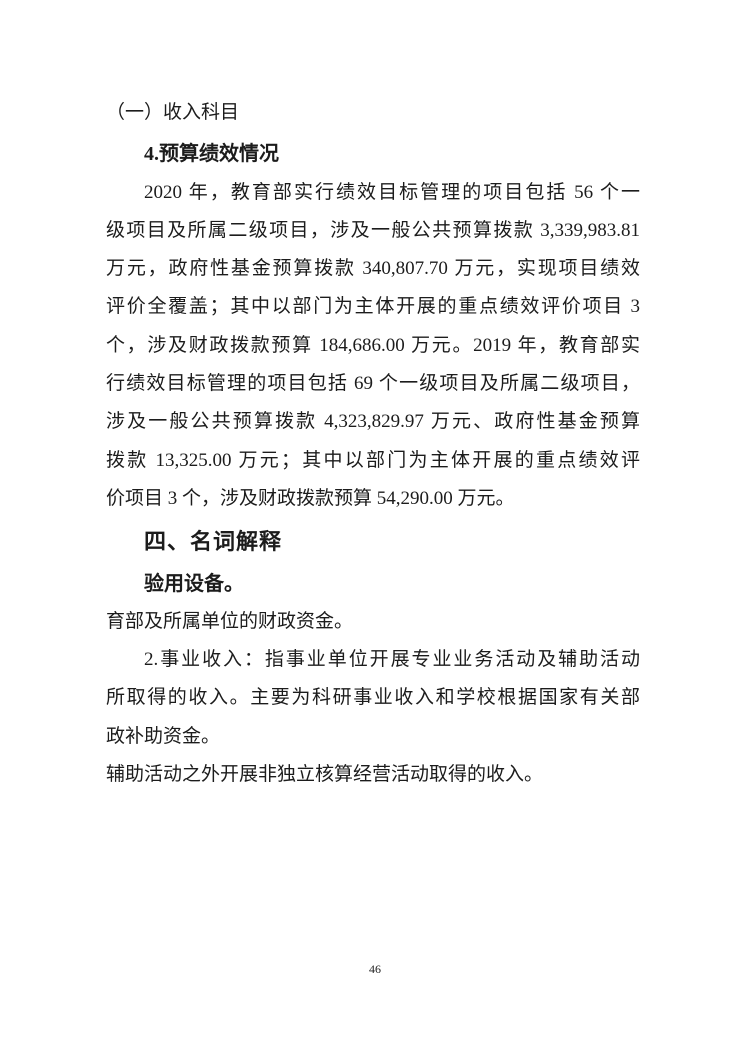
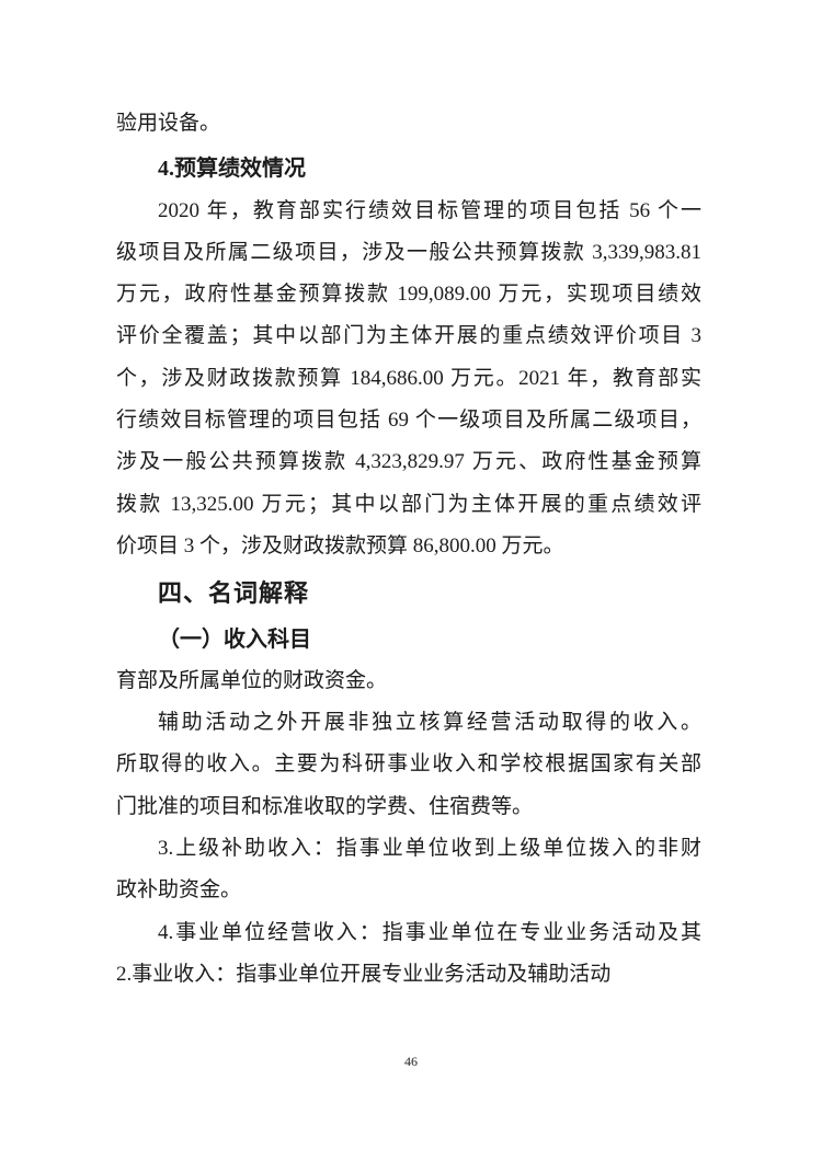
- （一）收入科目
+ 验用设备。
  4.预算绩效情况
  2020 年，教育部实行绩效目标管理的项目包括 56 个一
  级项目及所属二级项目，涉及一般公共预算拨款 3,339,983.81
- 万元，政府性基金预算拨款 340,807.70 万元，实现项目绩效
+ 万元，政府性基金预算拨款 199,089.00 万元，实现项目绩效
  评价全覆盖；其中以部门为主体开展的重点绩效评价项目 3
- 个，涉及财政拨款预算 184,686.00 万元。2019 年，教育部实
+ 个，涉及财政拨款预算 184,686.00 万元。2021 年，教育部实
  行绩效目标管理的项目包括 69 个一级项目及所属二级项目，
  涉及一般公共预算拨款 4,323,829.97 万元、政府性基金预算
  拨款 13,325.00 万元；其中以部门为主体开展的重点绩效评
- 价项目 3 个，涉及财政拨款预算 54,290.00 万元。
+ 价项目 3 个，涉及财政拨款预算 86,800.00 万元。
  四、名词解释
- 验用设备。
+ （一）收入科目
  育部及所属单位的财政资金。
- 2.事业收入：指事业单位开展专业业务活动及辅助活动
+ 辅助活动之外开展非独立核算经营活动取得的收入。
  所取得的收入。主要为科研事业收入和学校根据国家有关部
+ 门批准的项目和标准收取的学费、住宿费等。
+ 3.上级补助收入：指事业单位收到上级单位拨入的非财
  政补助资金。
+ 4.事业单位经营收入：指事业单位在专业业务活动及其
- 辅助活动之外开展非独立核算经营活动取得的收入。
+ 2.事业收入：指事业单位开展专业业务活动及辅助活动
  46
